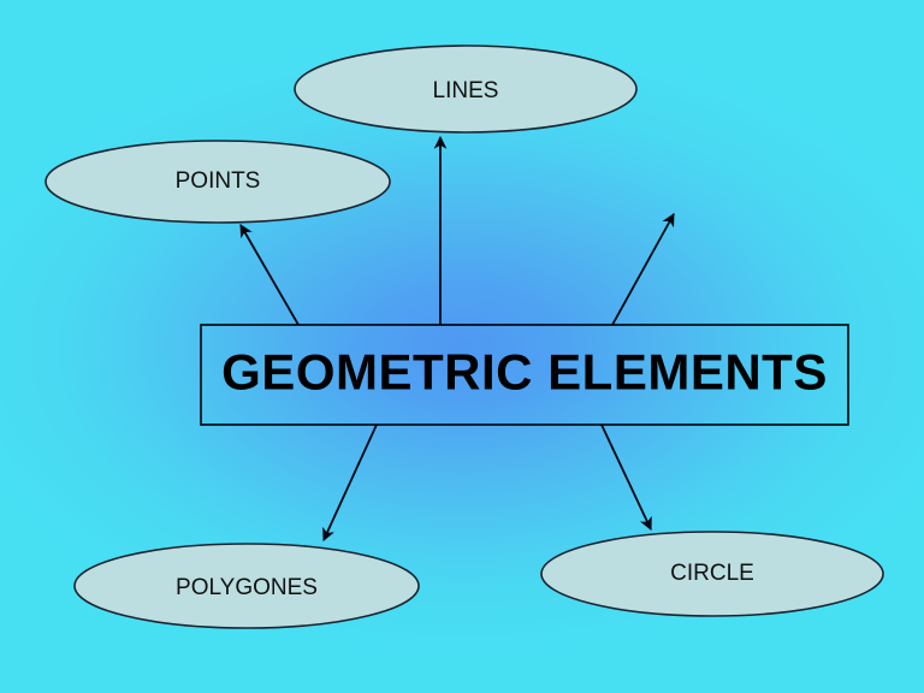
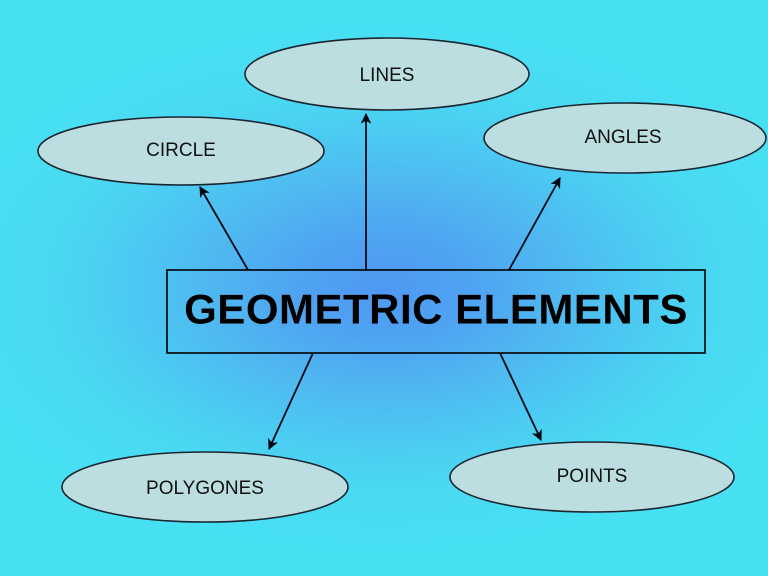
  LINES
- POINTS
+ CIRCLE
+ ANGLES
  POLYGONES
- CIRCLE
+ POINTS
  GEOMETRIC ELEMENTS
